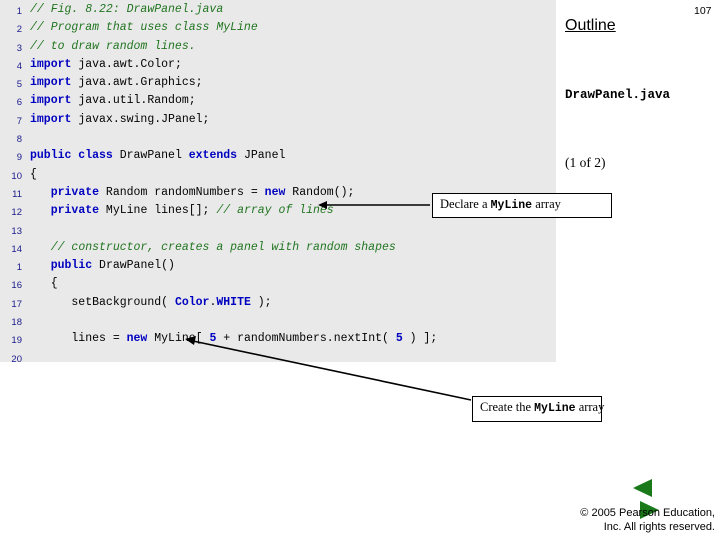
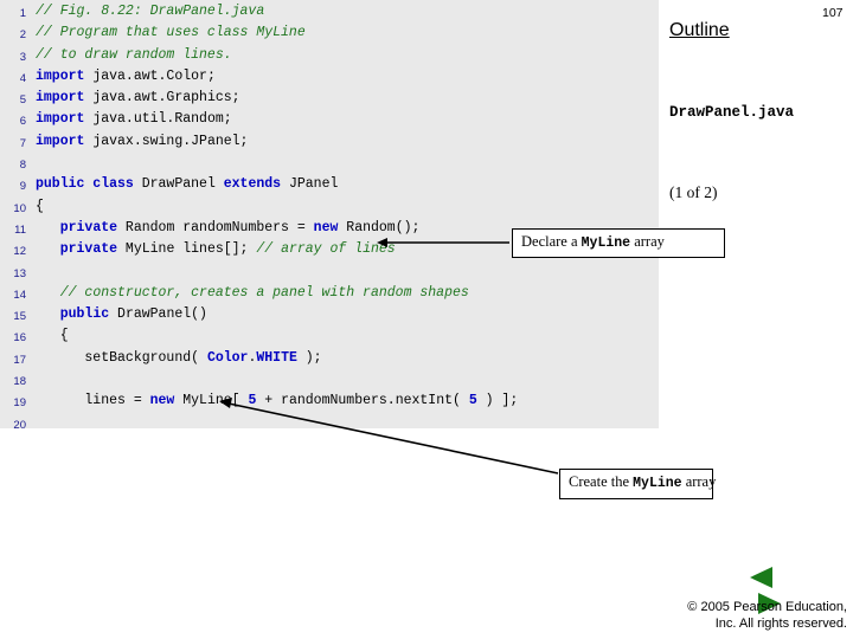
  1 // Fig. 8.22: DrawPanel.java
  2 // Program that uses class MyLine
  3 // to draw random lines.
  4 import java.awt.Color;
  5 import java.awt.Graphics;
  6 import java.util.Random;
  7 import javax.swing.JPanel;
  8
  9 public class DrawPanel extends JPanel
  10 {
  11 private Random randomNumbers = new Random();
  12 private MyLine lines[]; // array of lines
  13
  14 // constructor, creates a panel with random shapes
- 1 public DrawPanel()
+ 15 public DrawPanel()
  16 {
  17 setBackground( Color.WHITE );
  18
  19 lines = new MyLin[ 5 + randomNumbers.nextInt( 5 ) ];
  20
  Outline
  107
  DrawPanel.java
  (1 of 2)
  Declare a MyLine array
  Create the MyLine array
  © 2005 Pearson Education,
  Inc. All rights reserved.
